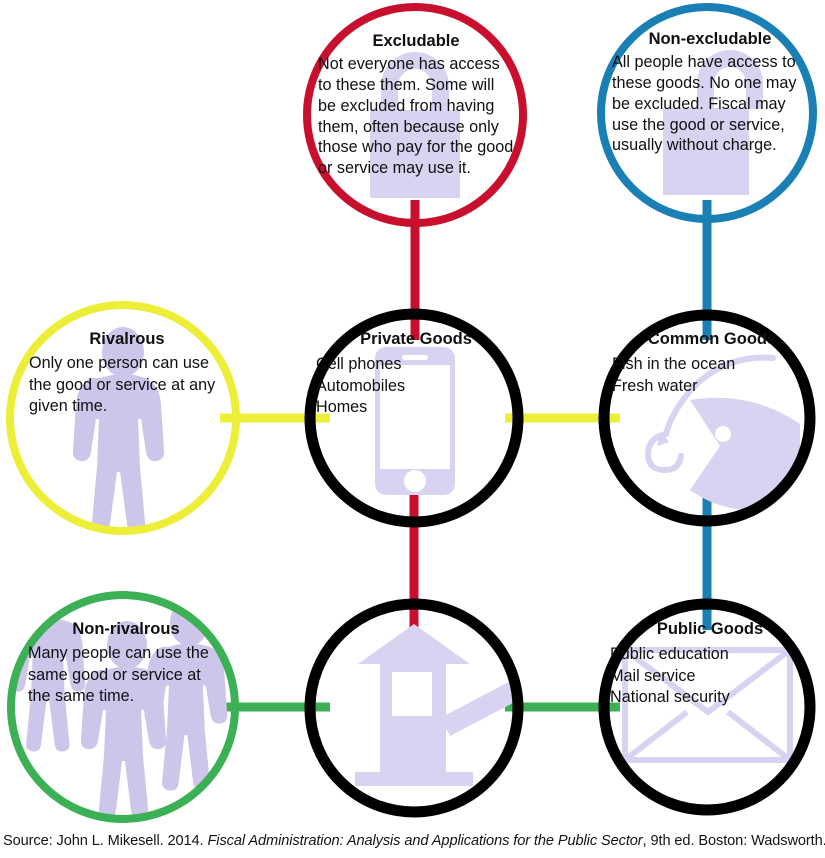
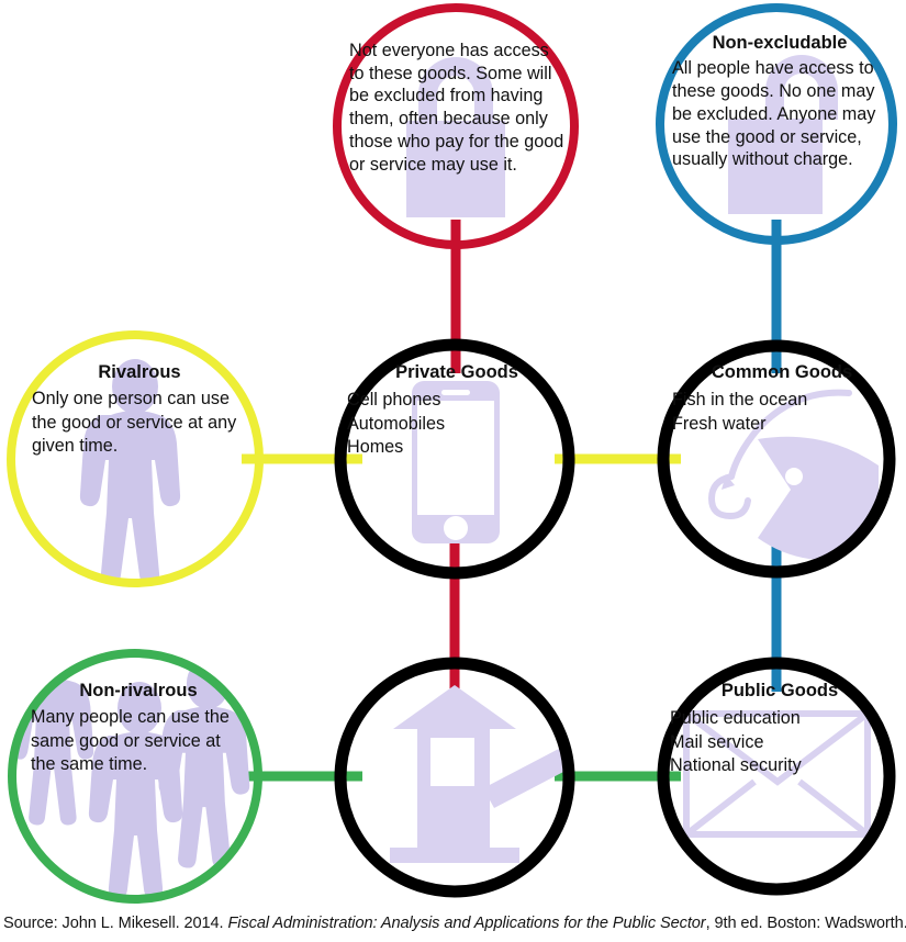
- Excludable
- Not everyone has access to these them. Some will be excluded from having them, often because only those who pay for the good or service may use it.
+ Not everyone has access to these goods. Some will be excluded from having them, often because only those who pay for the good or service may use it.
  Non-excludable
- All people have access to these goods. No one may be excluded. Fiscal may use the good or service, usually without charge.
+ All people have access to these goods. No one may be excluded. Anyone may use the good or service, usually without charge.
  Rivalrous
  Only one person can use the good or service at any given time.
  Non-rivalrous
  Many people can use the same good or service at the same time.
  Private Goods
  Cell phones
  Automobiles
  Homes
  Common Goods
  Fish in the ocean
  Fresh water
  Public Goods
  Public education
  Mail service
  National security
  Source: John L. Mikesell. 2014. Fiscal Administration: Analysis and Applications for the Public Sector, 9th ed. Boston: Wadsworth
